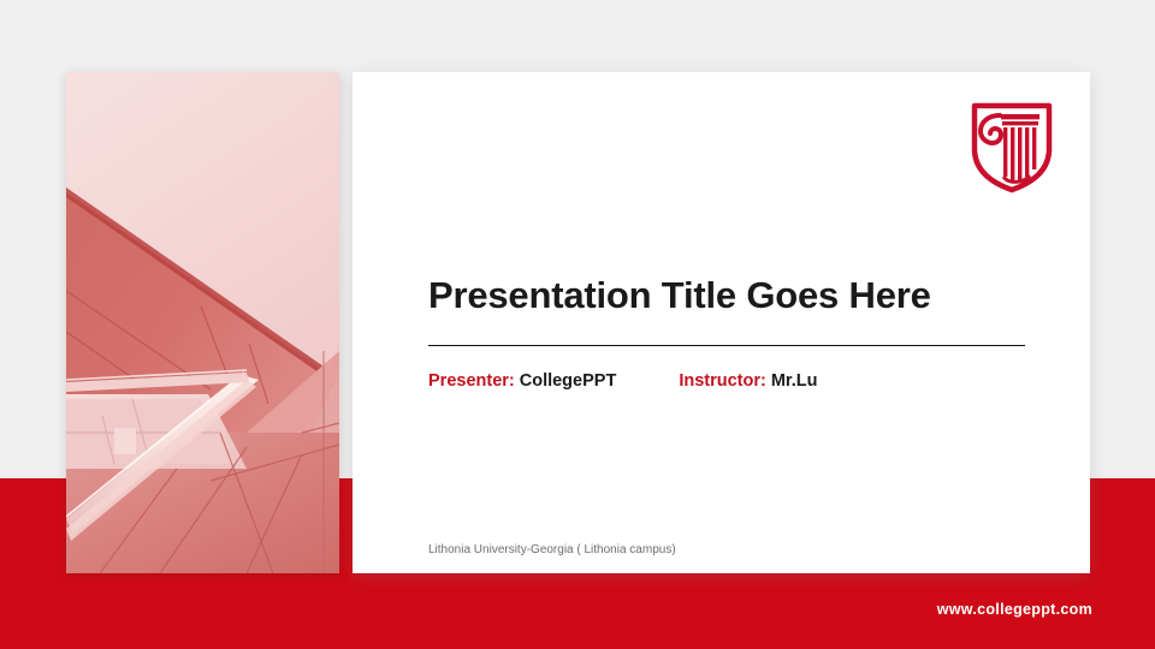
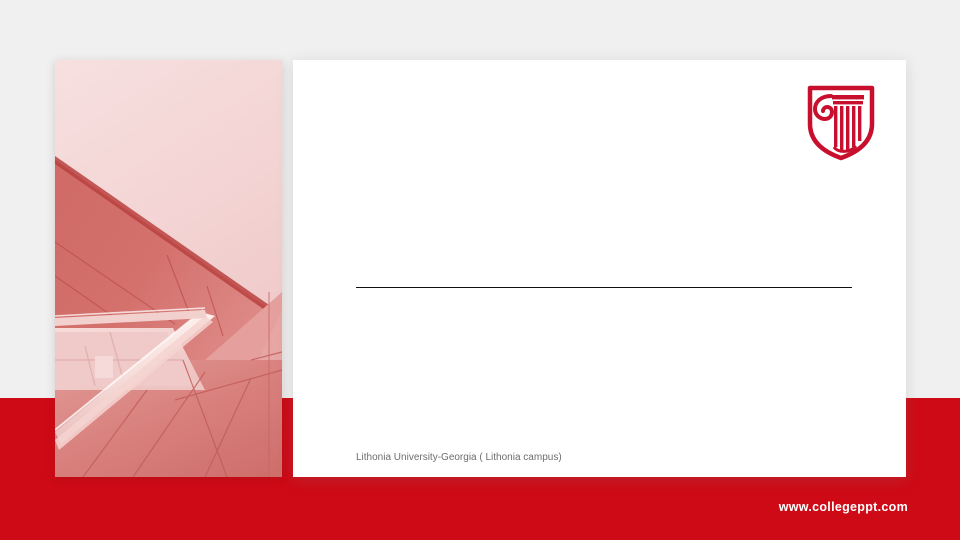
  www.collegeppt.com
- Presentation Title Goes Here
- Presenter: CollegePPT Instructor: Mr.Lu
  Lithonia University-Georgia ( Lithonia campus)
